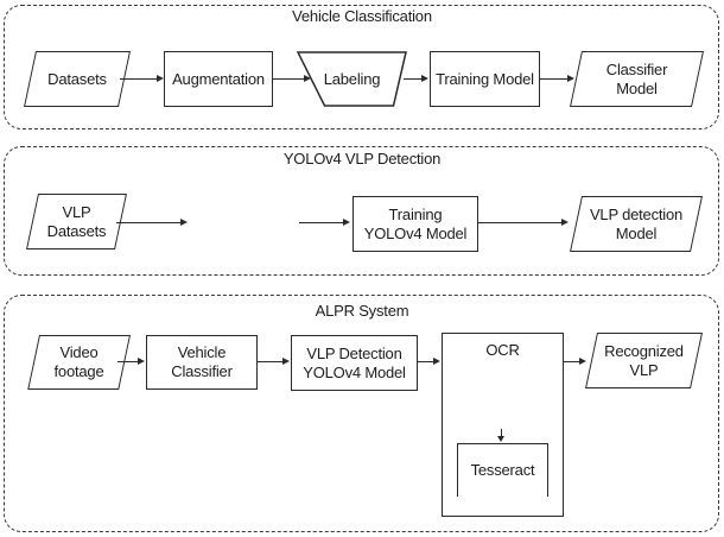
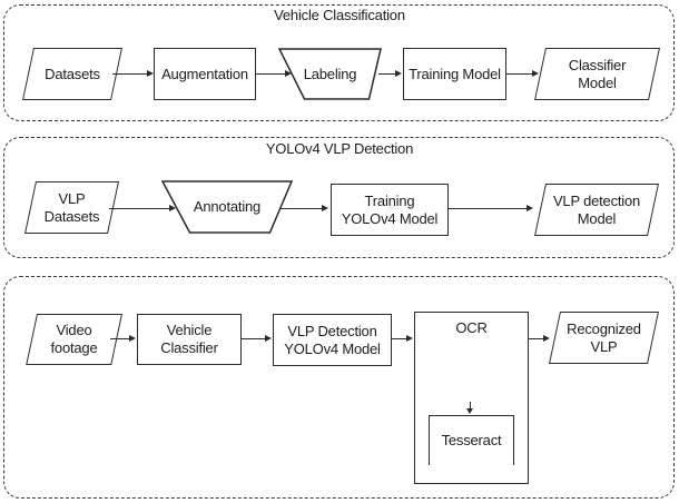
  Vehicle Classification
  Datasets
  Augmentation
  Labeling
  Training Model
  Classifier
  Model
  YOLOv4 VLP Detection
  VLP
  Datasets
+ Annotating
  Training
  YOLOv4 Model
  VLP detection
  Model
- ALPR System
  Video
  footage
  Vehicle
  Classifier
  VLP Detection
  YOLOv4 Model
  OCR
  Tesseract
  Recognized
  VLP
